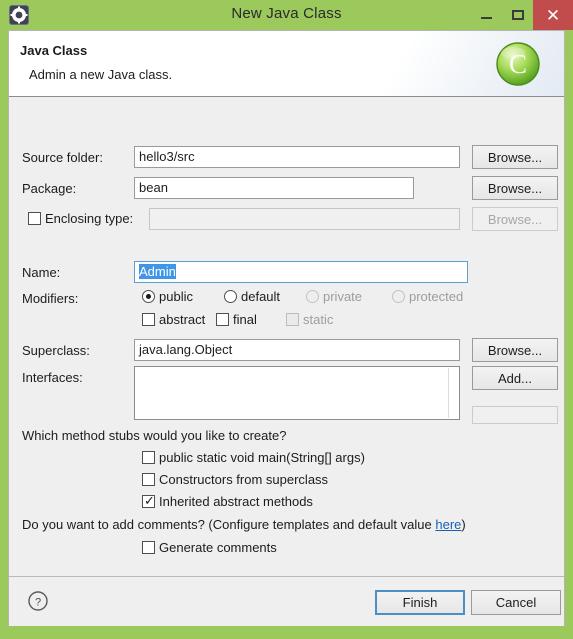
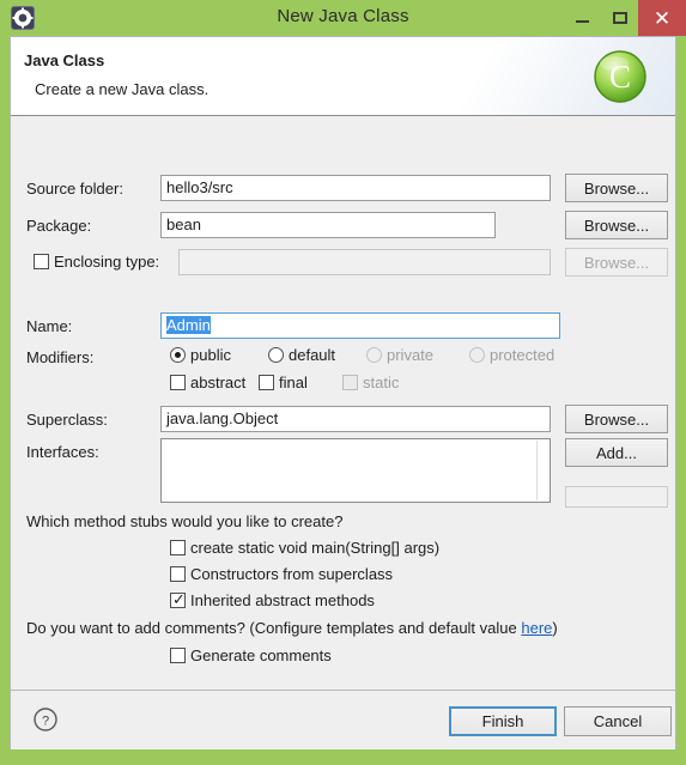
  New Java Class
  ✕
  Java Class
- Admin a new Java class.
+ Create a new Java class.
  C
  Source folder:
  hello3/src
  Browse...
  Package:
  bean
  Browse...
  Enclosing type:
  Browse...
  Name:
  Admin
  Modifiers:
  public
  default
  private
  protected
  abstract
  final
  static
  Superclass:
  java.lang.Object
  Browse...
  Interfaces:
  Add...
  Which method stubs would you like to create?
- public static void main(String[] args)
+ create static void main(String[] args)
  Constructors from superclass
  ✓
  Inherited abstract methods
  Do you want to add comments? (Configure templates and default value here)
  Generate comments
  ?
  Finish
  Cancel
